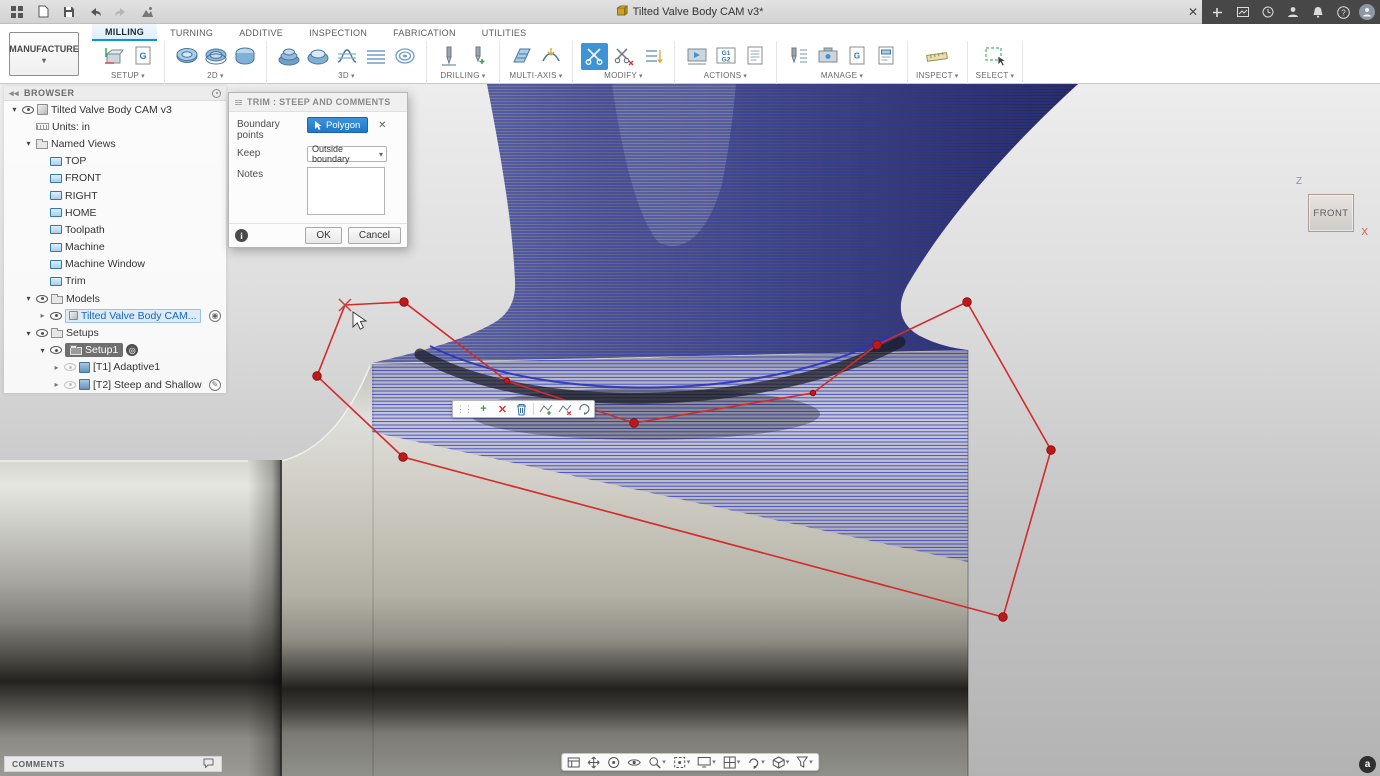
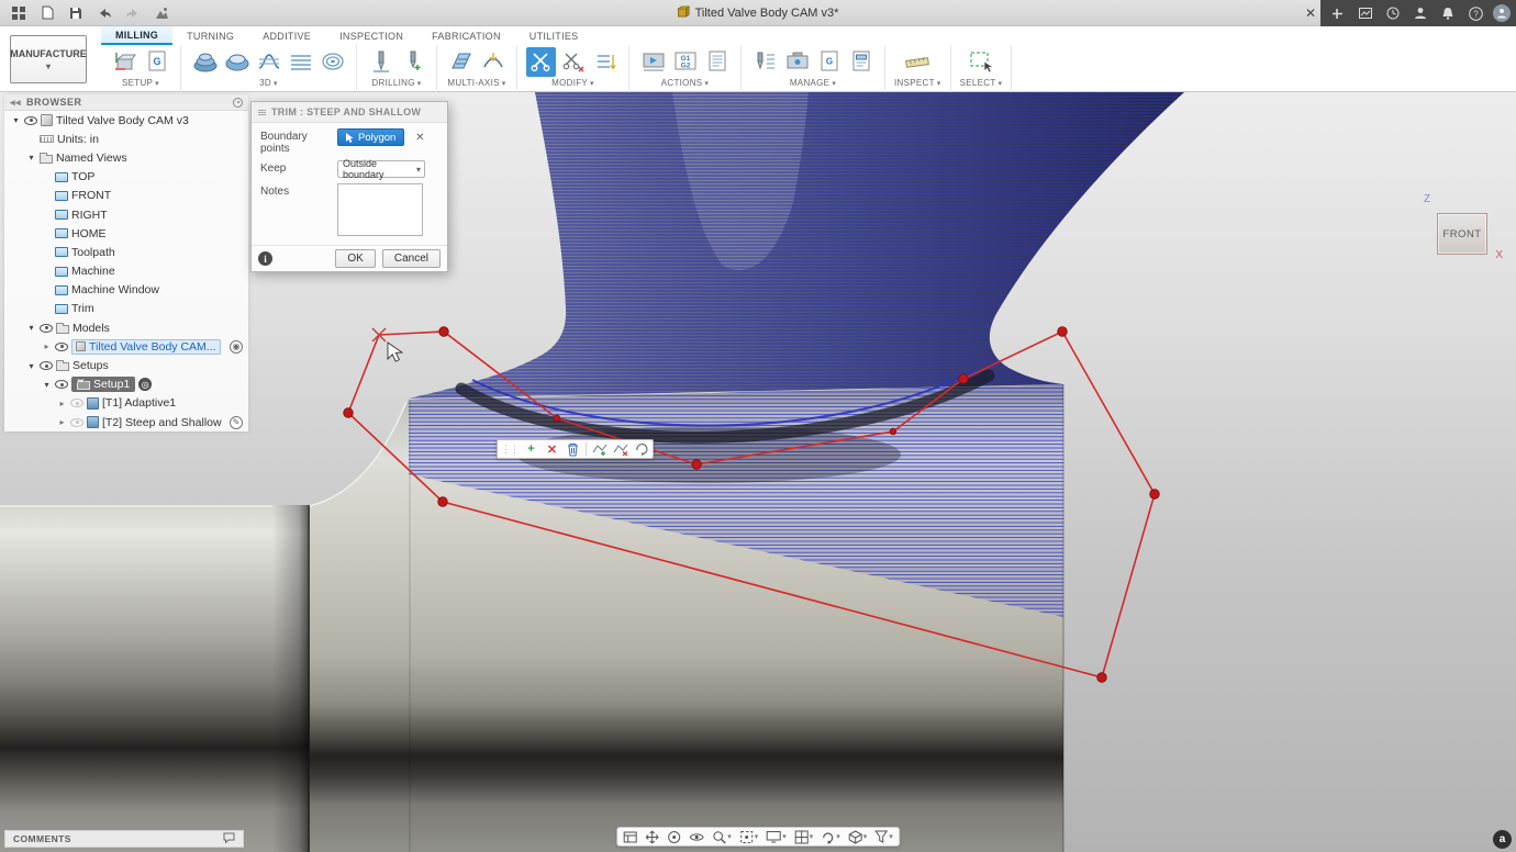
  Tilted Valve Body CAM v3*
  ✕
  ?
  MANUFACTURE
  ▾
  MILLING
  TURNING
  ADDITIVE
  INSPECTION
  FABRICATION
  UTILITIES
  G
  SETUP
- 2D
  3D
  DRILLING
  MULTI-AXIS
  MODIFY
  ACTIONS
  G
  MANAGE
  INSPECT
  SELECT
  ⋮⋮
  +
  ✕
  Z
  FRONT
  X
  ◂◂
  BROWSER
  ▾
  Tilted Valve Body CAM v3
  Units: in
  ▾
  Named Views
  TOP
  FRONT
  RIGHT
  HOME
  Toolpath
  Machine
  Machine Window
  Trim
  ▾
  Models
  ▸
  Tilted Valve Body CAM...
  ◉
  ▾
  Setups
  ▾
  Setup1
  ◎
  ▸
  [T1] Adaptive1
  ▸
  [T2] Steep and Shallow
  ✎
- TRIM : STEEP AND COMMENTS
+ TRIM : STEEP AND SHALLOW
  Boundary points
  Polygon
  ✕
  Keep
  Outside boundary
  Notes
  i
  OK
  Cancel
  COMMENTS
  a
